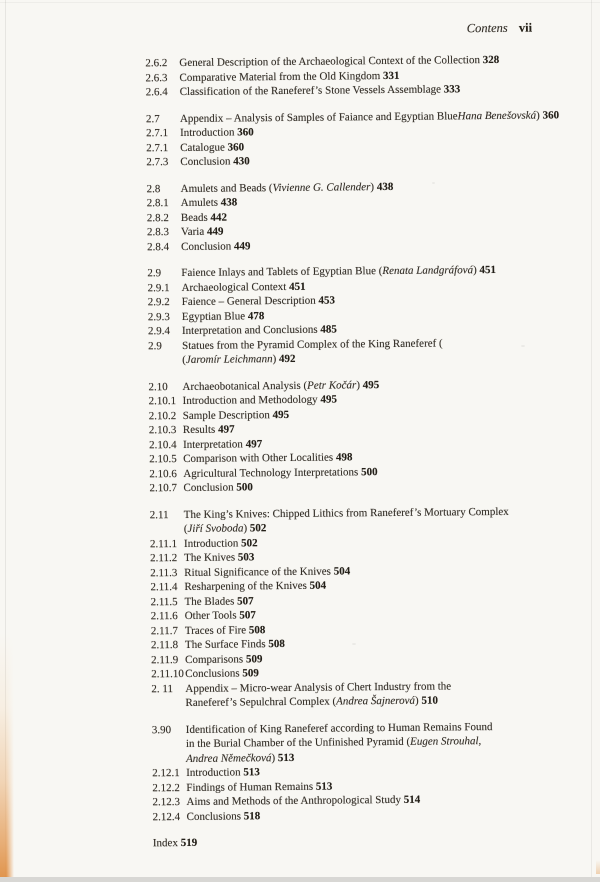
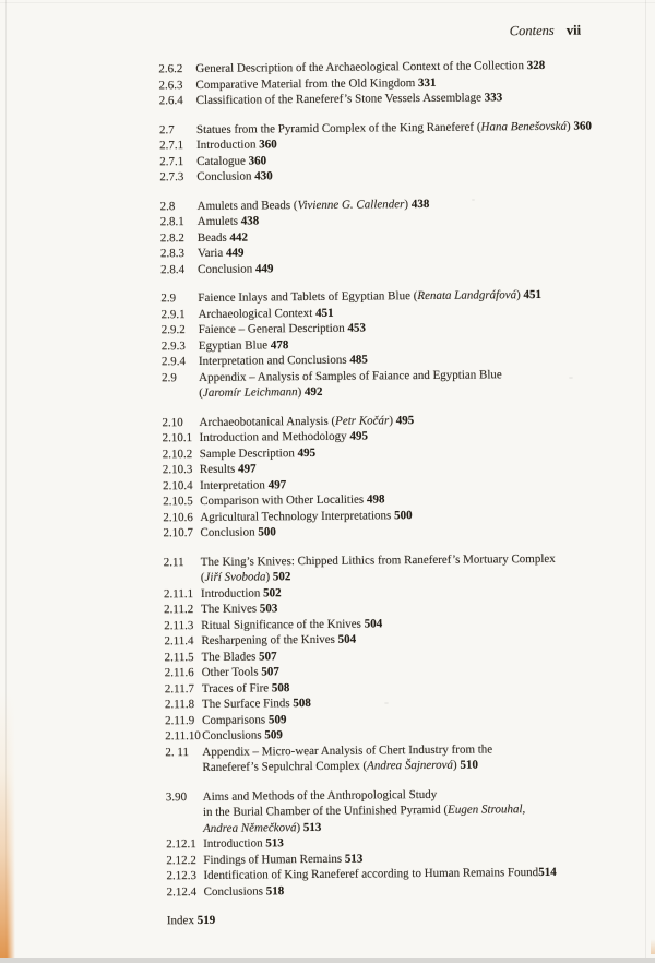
  Contens vii
  2.6.2
  General Description of the Archaeological Context of the Collection 328
  2.6.3
  Comparative Material from the Old Kingdom 331
  2.6.4
  Classification of the Raneferef’s Stone Vessels Assemblage 333
  2.7
- Appendix – Analysis of Samples of Faiance and Egyptian BlueHana Benešovská) 360
+ Statues from the Pyramid Complex of the King Raneferef (Hana Benešovská) 360
  2.7.1
  Introduction 360
  2.7.1
  Catalogue 360
  2.7.3
  Conclusion 430
  2.8
  Amulets and Beads (Vivienne G. Callender) 438
  2.8.1
  Amulets 438
  2.8.2
  Beads 442
  2.8.3
  Varia 449
  2.8.4
  Conclusion 449
  2.9
  Faience Inlays and Tablets of Egyptian Blue (Renata Landgráfová) 451
  2.9.1
  Archaeological Context 451
  2.9.2
  Faience – General Description 453
  2.9.3
  Egyptian Blue 478
  2.9.4
  Interpretation and Conclusions 485
  2.9
- Statues from the Pyramid Complex of the King Raneferef (
+ Appendix – Analysis of Samples of Faiance and Egyptian Blue
  (Jaromír Leichmann) 492
  2.10
  Archaeobotanical Analysis (Petr Kočár) 495
  2.10.1
  Introduction and Methodology 495
  2.10.2
  Sample Description 495
  2.10.3
  Results 497
  2.10.4
  Interpretation 497
  2.10.5
  Comparison with Other Localities 498
  2.10.6
  Agricultural Technology Interpretations 500
  2.10.7
  Conclusion 500
  2.11
  The King’s Knives: Chipped Lithics from Raneferef’s Mortuary Complex
  (Jiří Svoboda) 502
  2.11.1
  Introduction 502
  2.11.2
  The Knives 503
  2.11.3
  Ritual Significance of the Knives 504
  2.11.4
  Resharpening of the Knives 504
  2.11.5
  The Blades 507
  2.11.6
  Other Tools 507
  2.11.7
  Traces of Fire 508
  2.11.8
  The Surface Finds 508
  2.11.9
  Comparisons 509
  2.11.10
  Conclusions 509
  2. 11
  Appendix – Micro-wear Analysis of Chert Industry from the
  Raneferef’s Sepulchral Complex (Andrea Šajnerová) 510
  3.90
- Identification of King Raneferef according to Human Remains Found
+ Aims and Methods of the Anthropological Study
  in the Burial Chamber of the Unfinished Pyramid (Eugen Strouhal,
  Andrea Němečková) 513
  2.12.1
  Introduction 513
  2.12.2
  Findings of Human Remains 513
  2.12.3
- Aims and Methods of the Anthropological Study 514
+ Identification of King Raneferef according to Human Remains Found514
  2.12.4
  Conclusions 518
  Index 519
